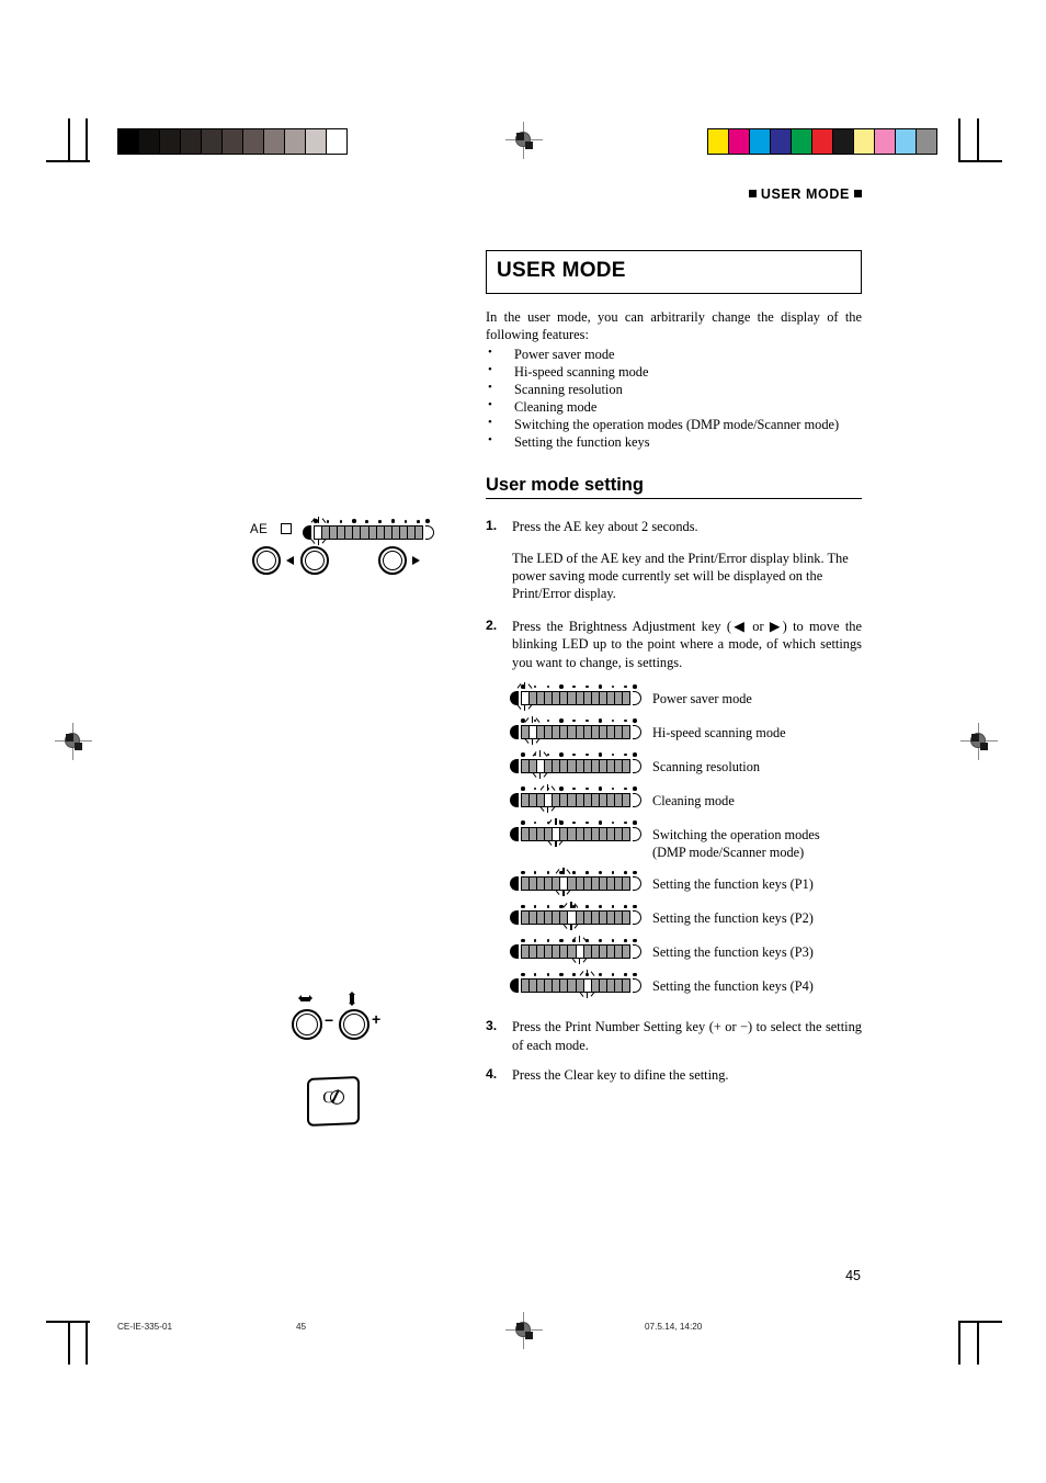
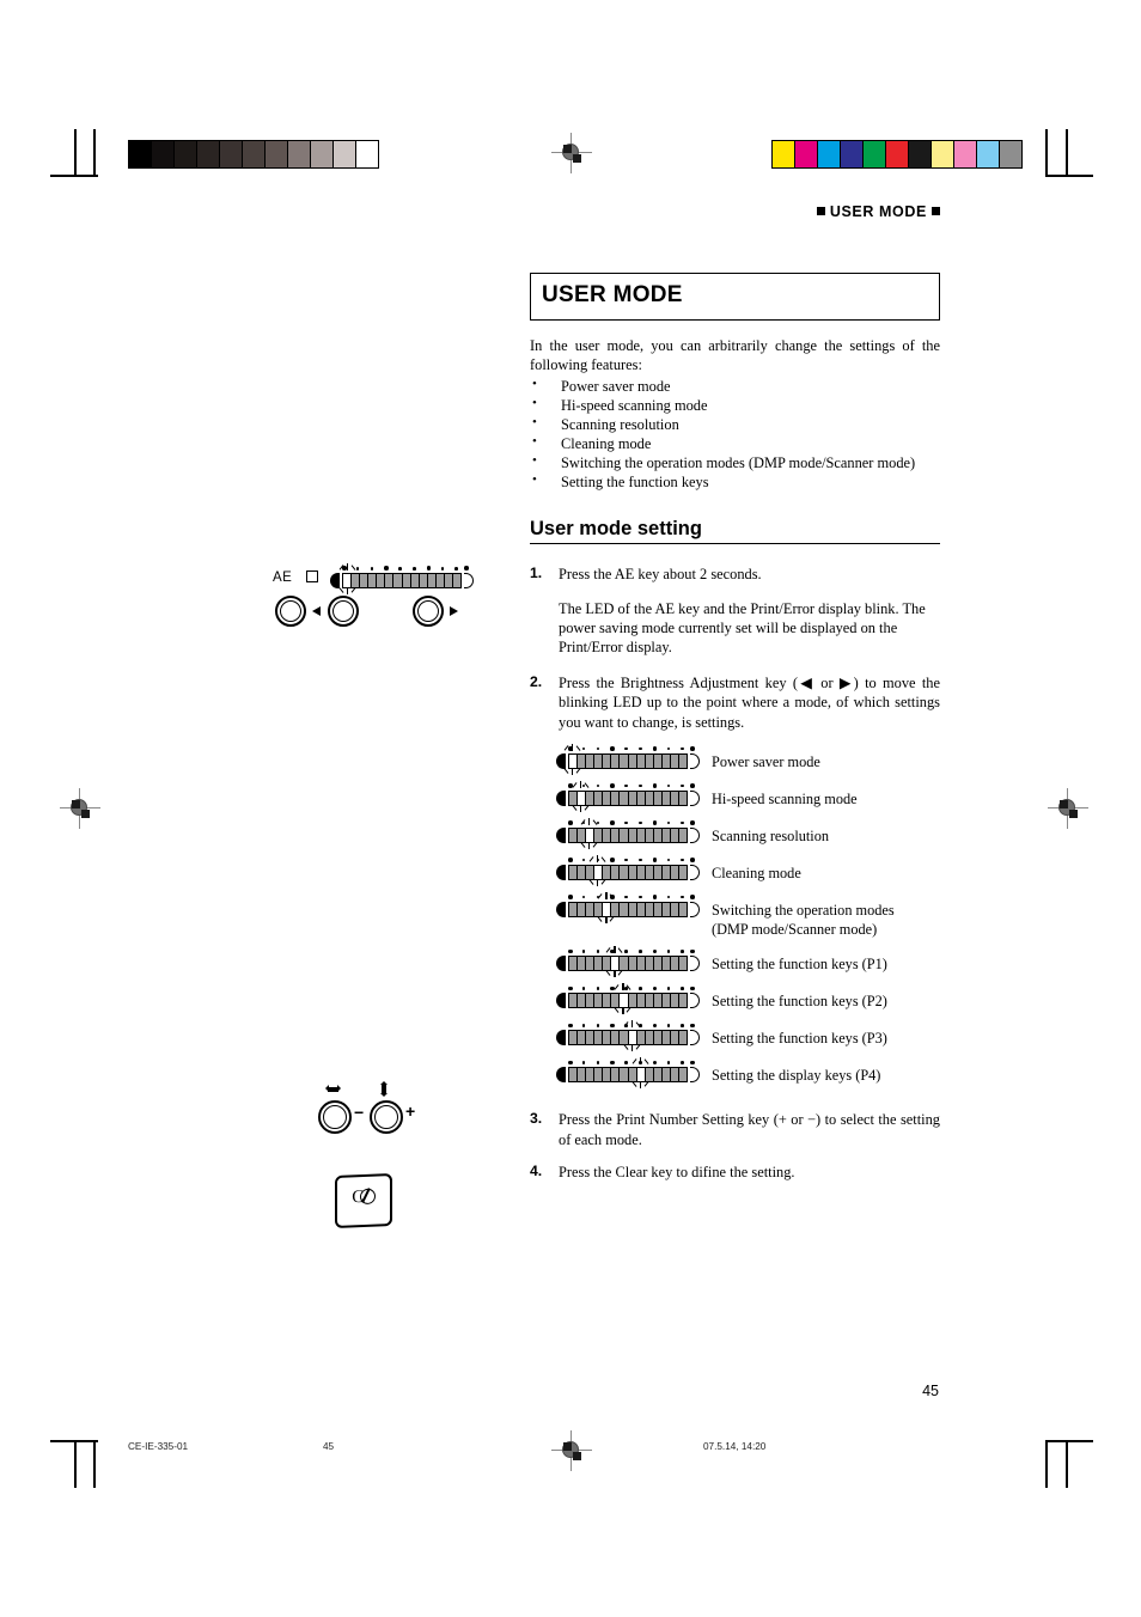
  USER MODE
  AE
  −
  +
  USER MODE
- In the user mode, you can arbitrarily change the display of the following features:
+ In the user mode, you can arbitrarily change the settings of the following features:
  Power saver mode
  Hi-speed scanning mode
  Scanning resolution
  Cleaning mode
  Switching the operation modes (DMP mode/Scanner mode)
  Setting the function keys
  User mode setting
  1.
  Press the AE key about 2 seconds.
  The LED of the AE key and the Print/Error display blink. The power saving mode currently set will be displayed on the Print/Error display.
  2.
  Press the Brightness Adjustment key (◀ or ▶) to move the blinking LED up to the point where a mode, of which settings you want to change, is settings.
  Power saver mode
  Hi-speed scanning mode
  Scanning resolution
  Cleaning mode
  Switching the operation modes
  (DMP mode/Scanner mode)
  Setting the function keys (P1)
  Setting the function keys (P2)
  Setting the function keys (P3)
- Setting the function keys (P4)
+ Setting the display keys (P4)
  3.
  Press the Print Number Setting key (+ or −) to select the setting of each mode.
  4.
  Press the Clear key to difine the setting.
  45
  CE-IE-335-01
  45
  07.5.14, 14:20
